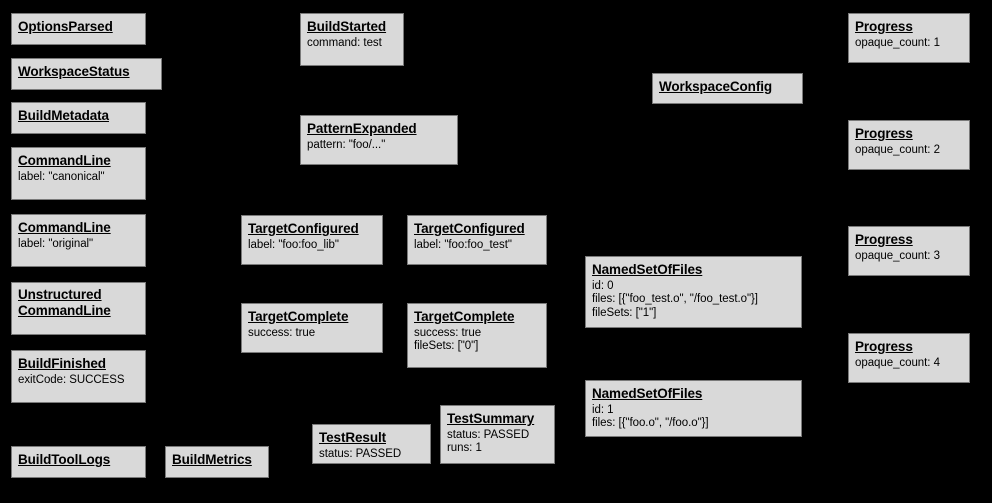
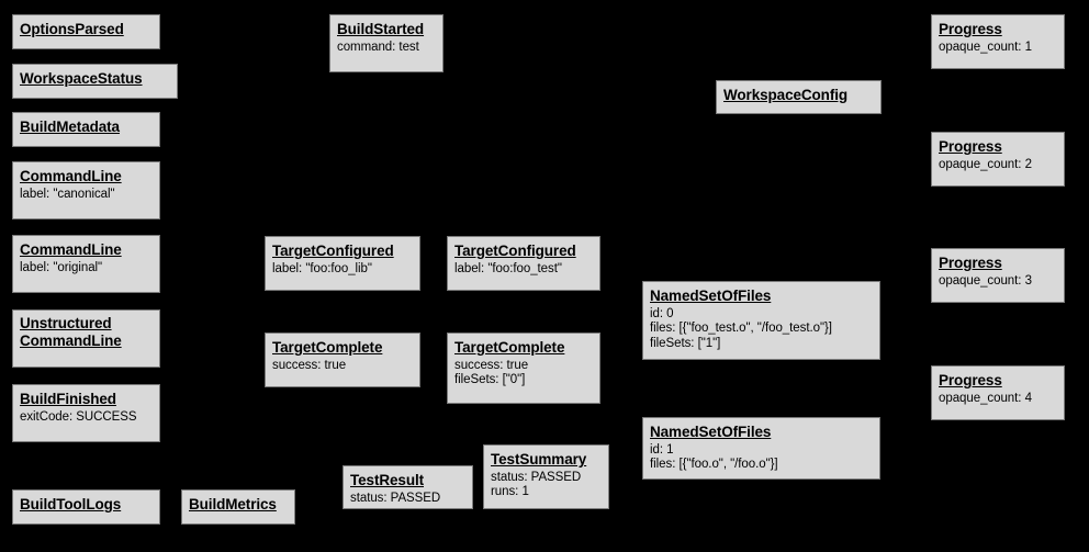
  OptionsParsed
  WorkspaceStatus
  BuildMetadata
  CommandLine
  label: "canonical"
  CommandLine
  label: "original"
  Unstructured
  CommandLine
  BuildFinished
  exitCode: SUCCESS
  BuildToolLogs
  BuildMetrics
  BuildStarted
  command: test
- PatternExpanded
- pattern: "foo/..."
  TargetConfigured
  label: "foo:foo_lib"
  TargetConfigured
  label: "foo:foo_test"
  TargetComplete
  success: true
  TargetComplete
  success: true
  fileSets: ["0"]
  TestResult
  status: PASSED
  TestSummary
  status: PASSED
  runs: 1
  WorkspaceConfig
  NamedSetOfFiles
  id: 0
  files: [{"foo_test.o", "/foo_test.o"}]
  fileSets: ["1"]
  NamedSetOfFiles
  id: 1
  files: [{"foo.o", "/foo.o"}]
  Progress
  opaque_count: 1
  Progress
  opaque_count: 2
  Progress
  opaque_count: 3
  Progress
  opaque_count: 4
